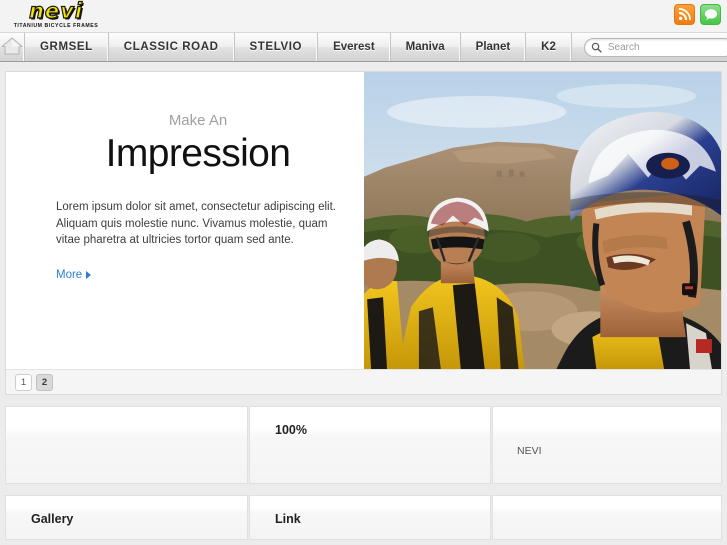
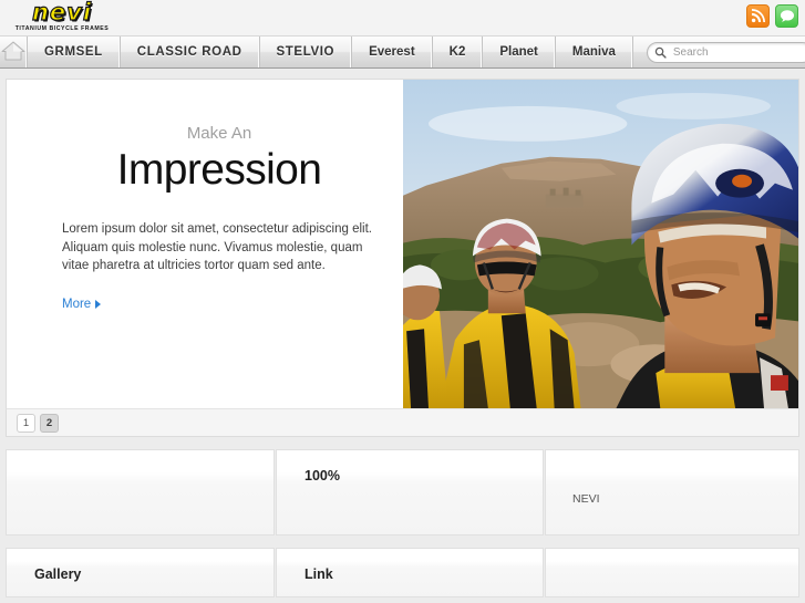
  nevi
  GRMSEL
  CLASSIC ROAD
  STELVIO
  Everest
- Maniva
+ K2
  Planet
- K2
+ Maniva
  Search
  Make An
  Impression
  Lorem ipsum dolor sit amet, consectetur adipiscing elit. Aliquam quis molestie nunc. Vivamus molestie, quam vitae pharetra at ultricies tortor quam sed ante.
  More
  1
  2
  100%
  NEVI
  Gallery
  Link
